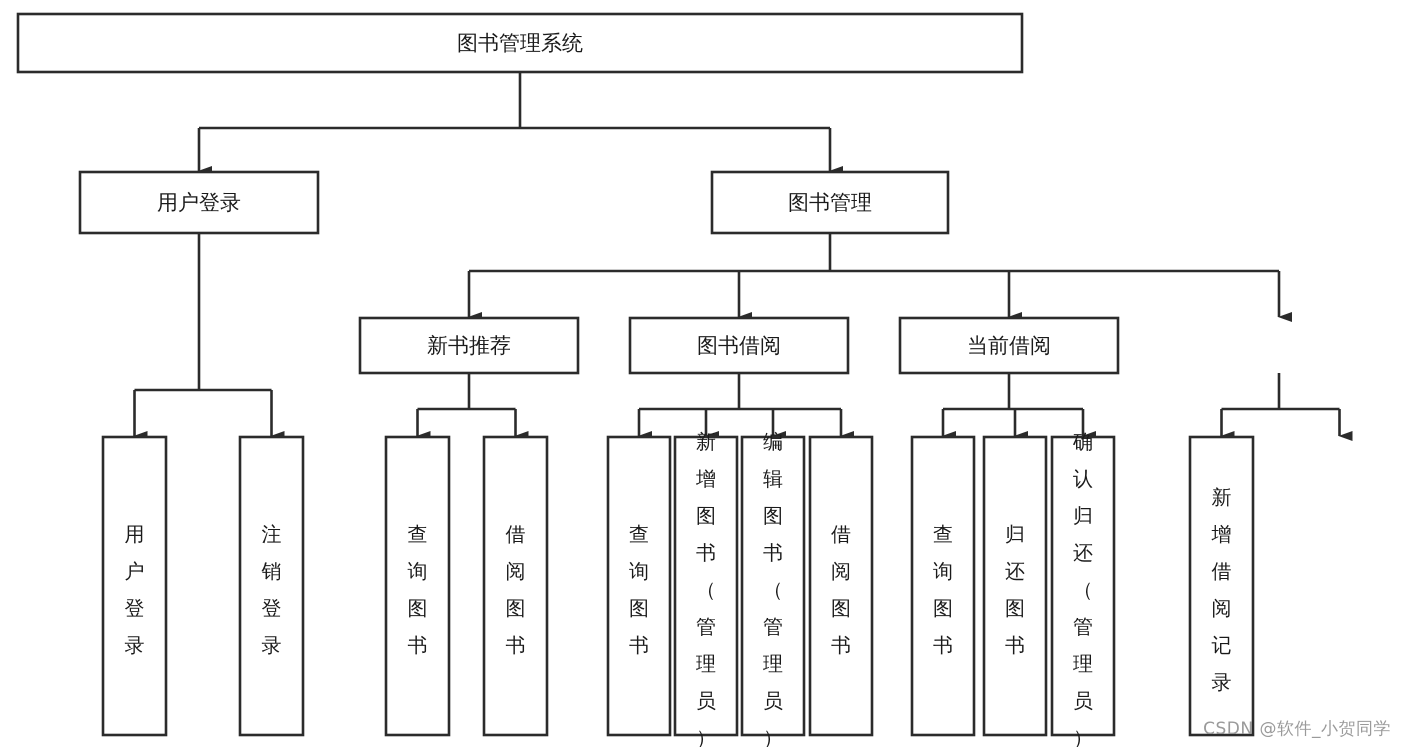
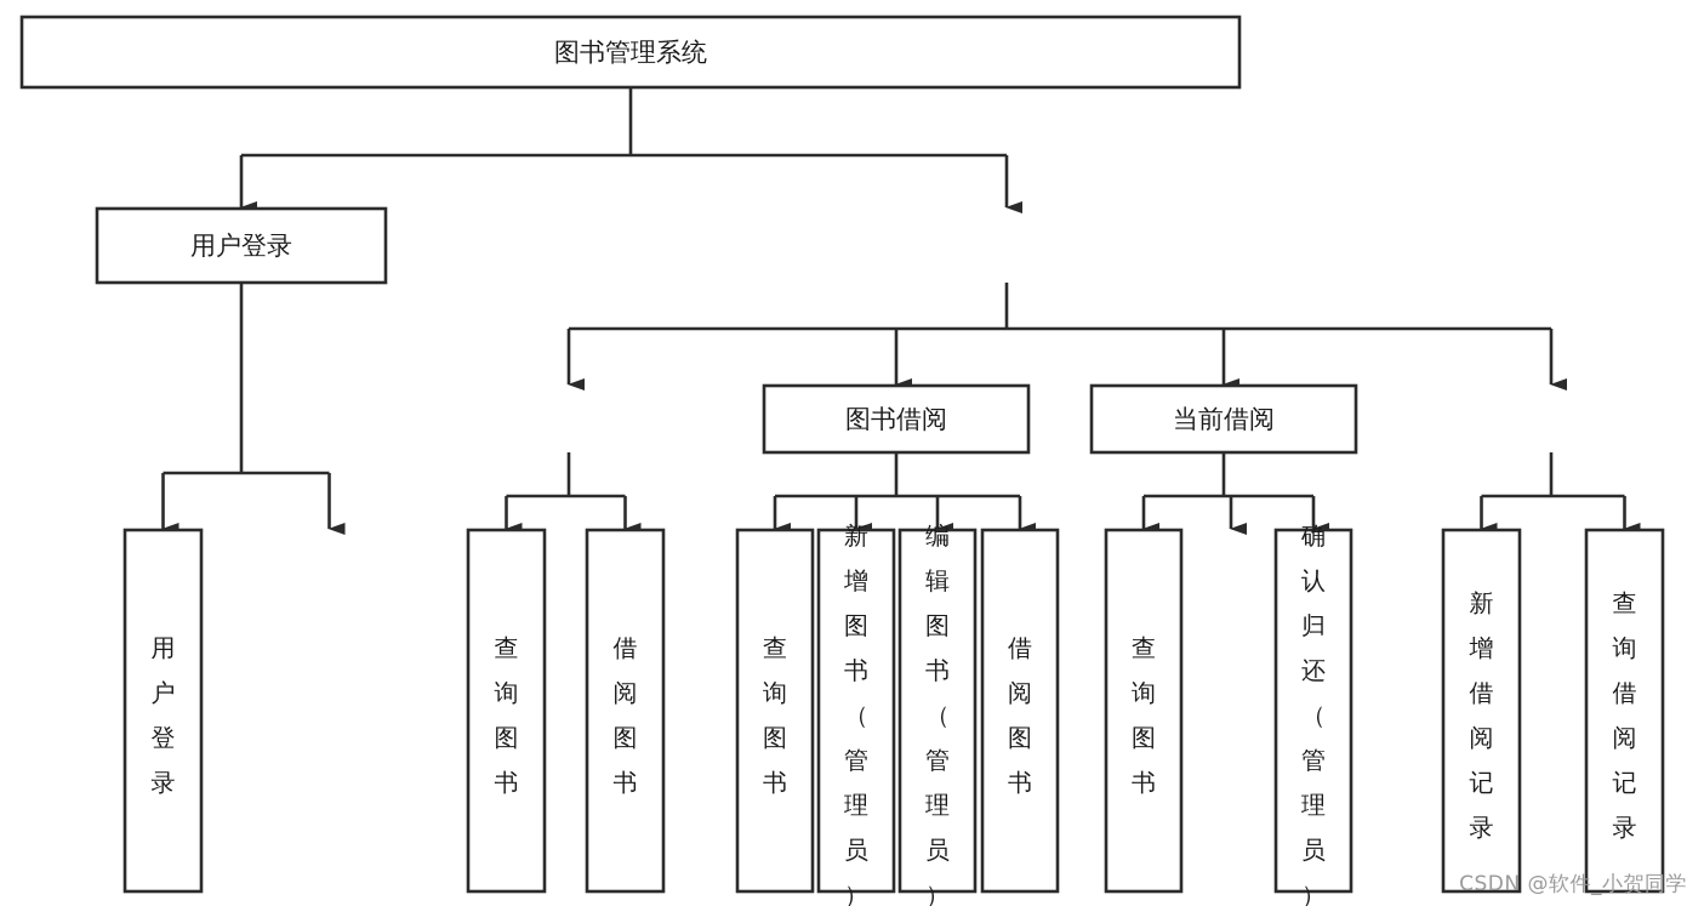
  图书管理系统
  用户登录
- 图书管理
- 新书推荐
  图书借阅
  当前借阅
  用户登录
- 注销登录
  查询图书
  借阅图书
  查询图书
  新增图书（管理员）
  编辑图书（管理员）
  借阅图书
  查询图书
- 归还图书
  确认归还（管理员）
  新增借阅记录
+ 查询借阅记录
  CSDN @软件_小贺同学
